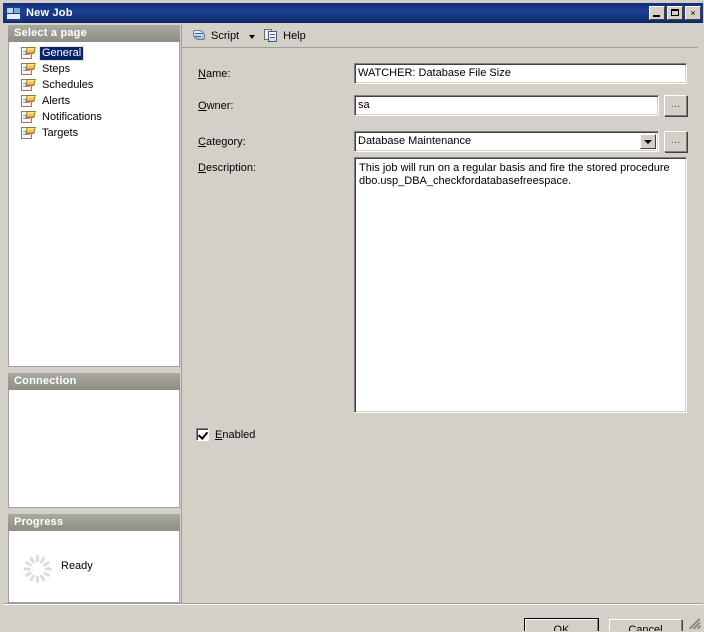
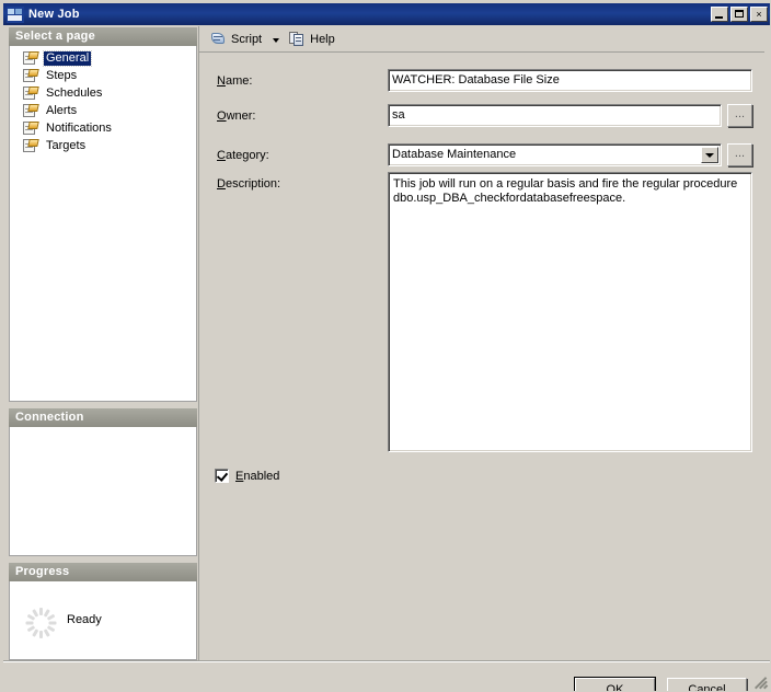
  New Job
  ×
  Select a page
  General
  Steps
  Schedules
  Alerts
  Notifications
  Targets
  Connection
  Progress
  Ready
  Script
  Help
  Name:
  WATCHER: Database File Size
  Owner:
  sa
  ...
  Category:
  Database Maintenance
  ...
  Description:
- This job will run on a regular basis and fire the stored procedure dbo.usp_DBA_checkfordatabasefreespace.
+ This job will run on a regular basis and fire the regular procedure dbo.usp_DBA_checkfordatabasefreespace.
  Enabled
  OK
  Cancel
